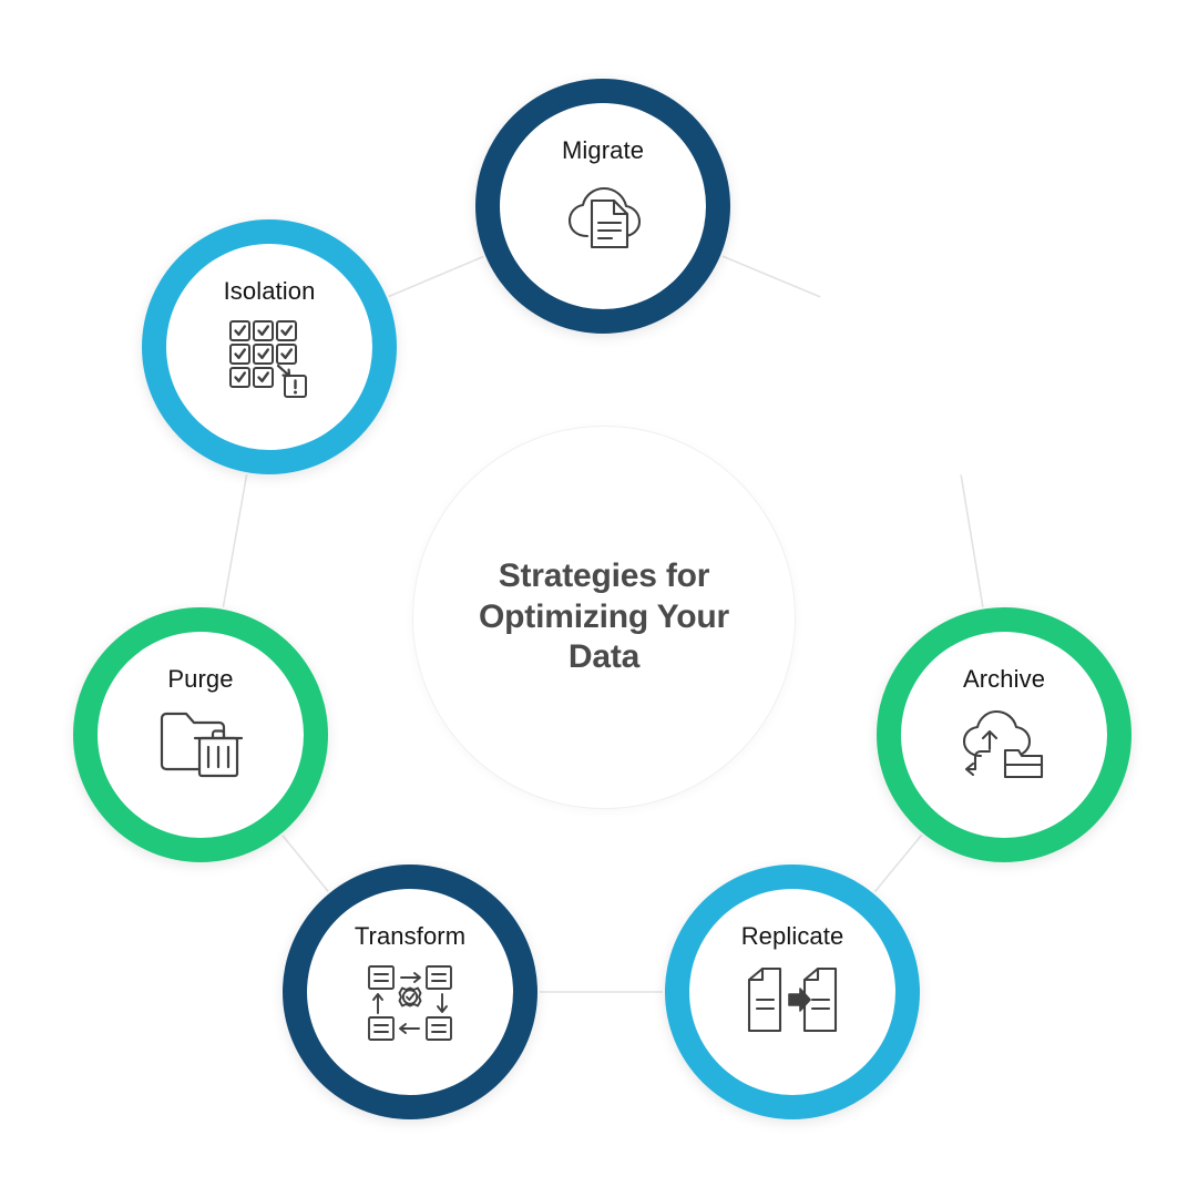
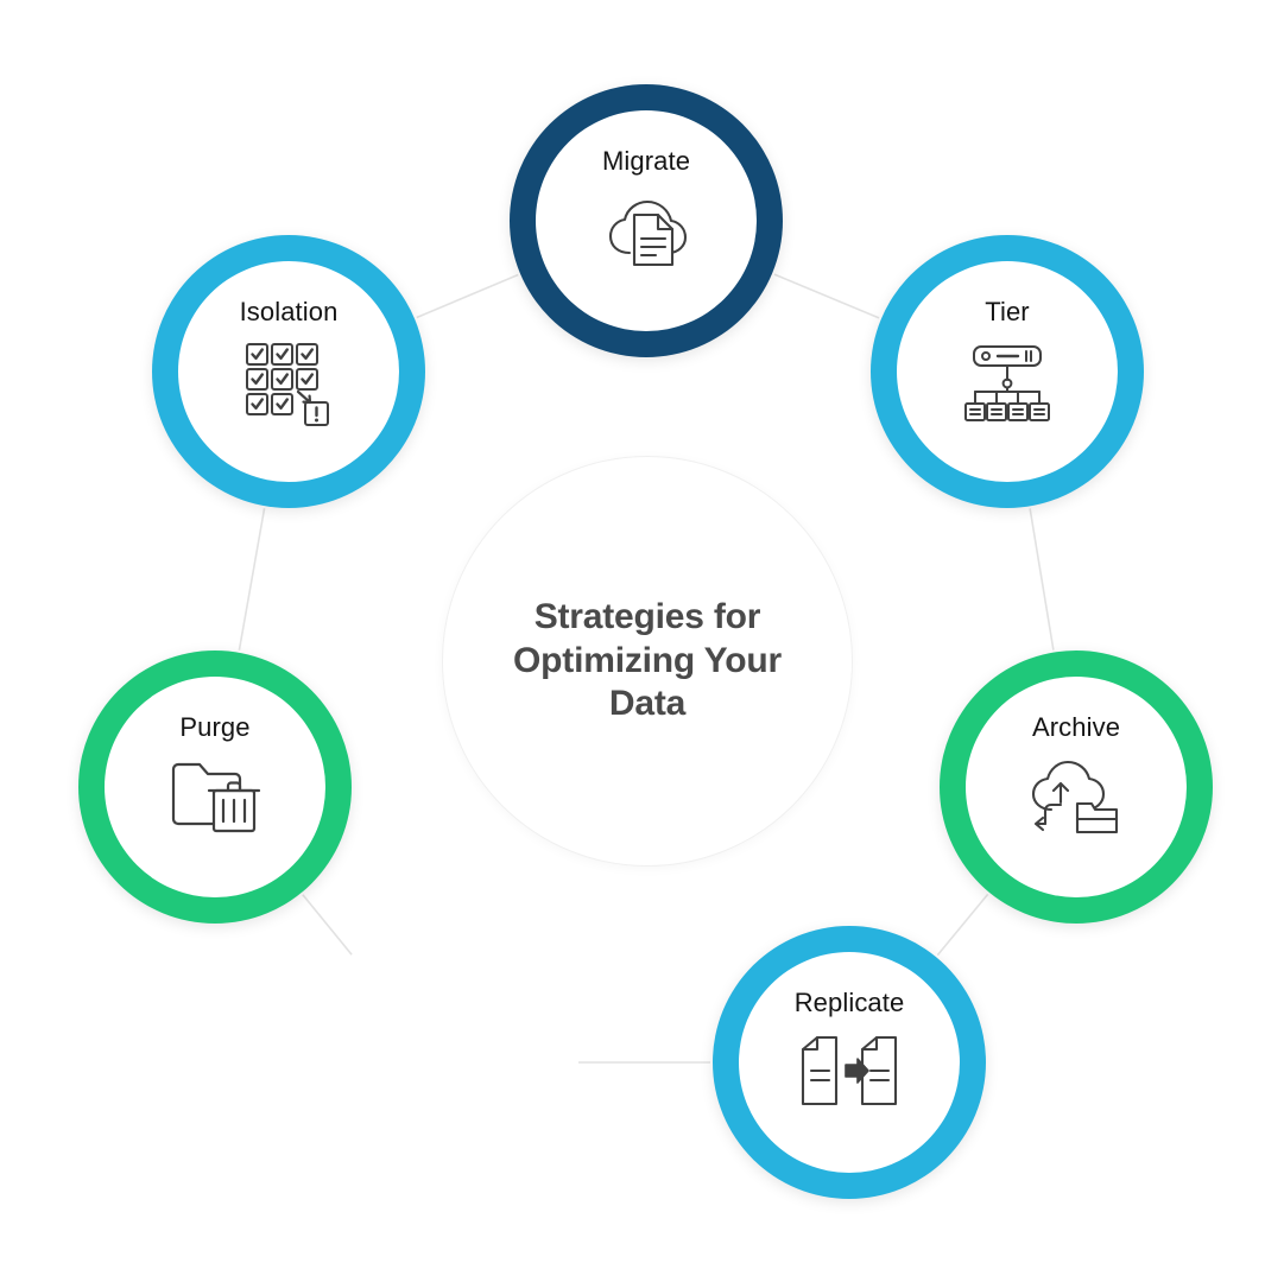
  Strategies for
  Optimizing Your
  Data
  Migrate
+ Tier
  Archive
  Replicate
- Transform
  Purge
  Isolation
